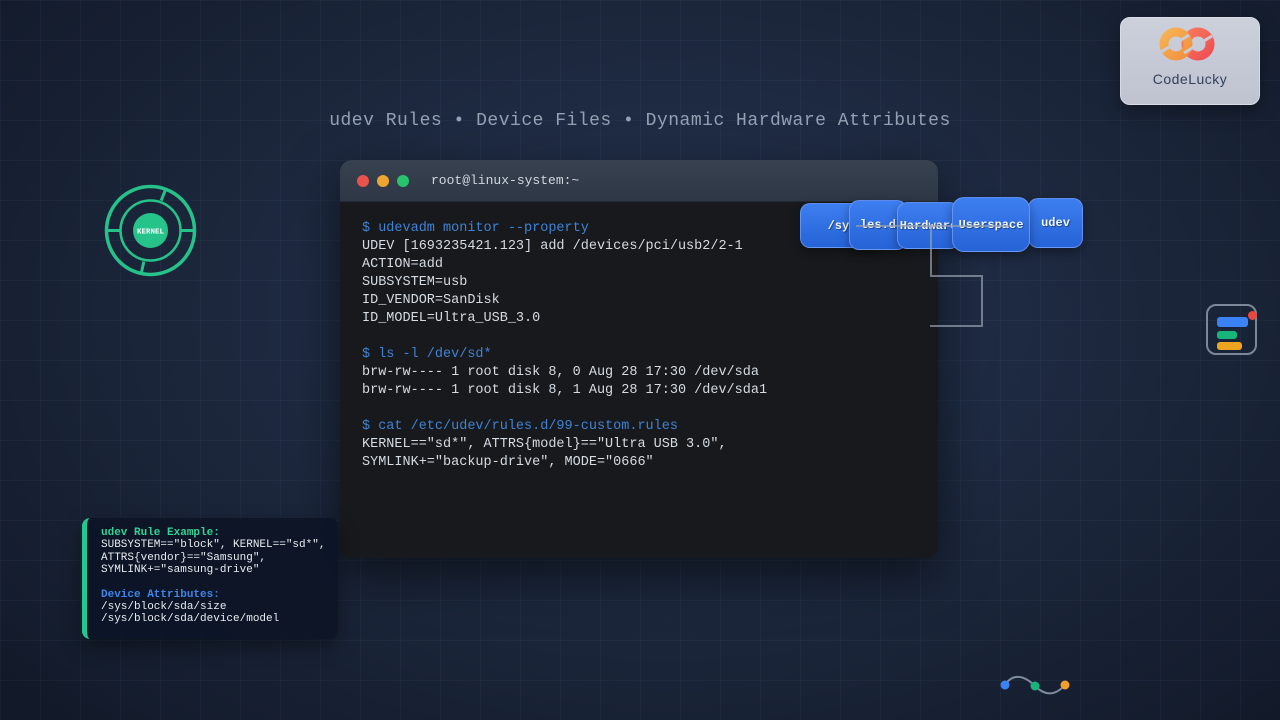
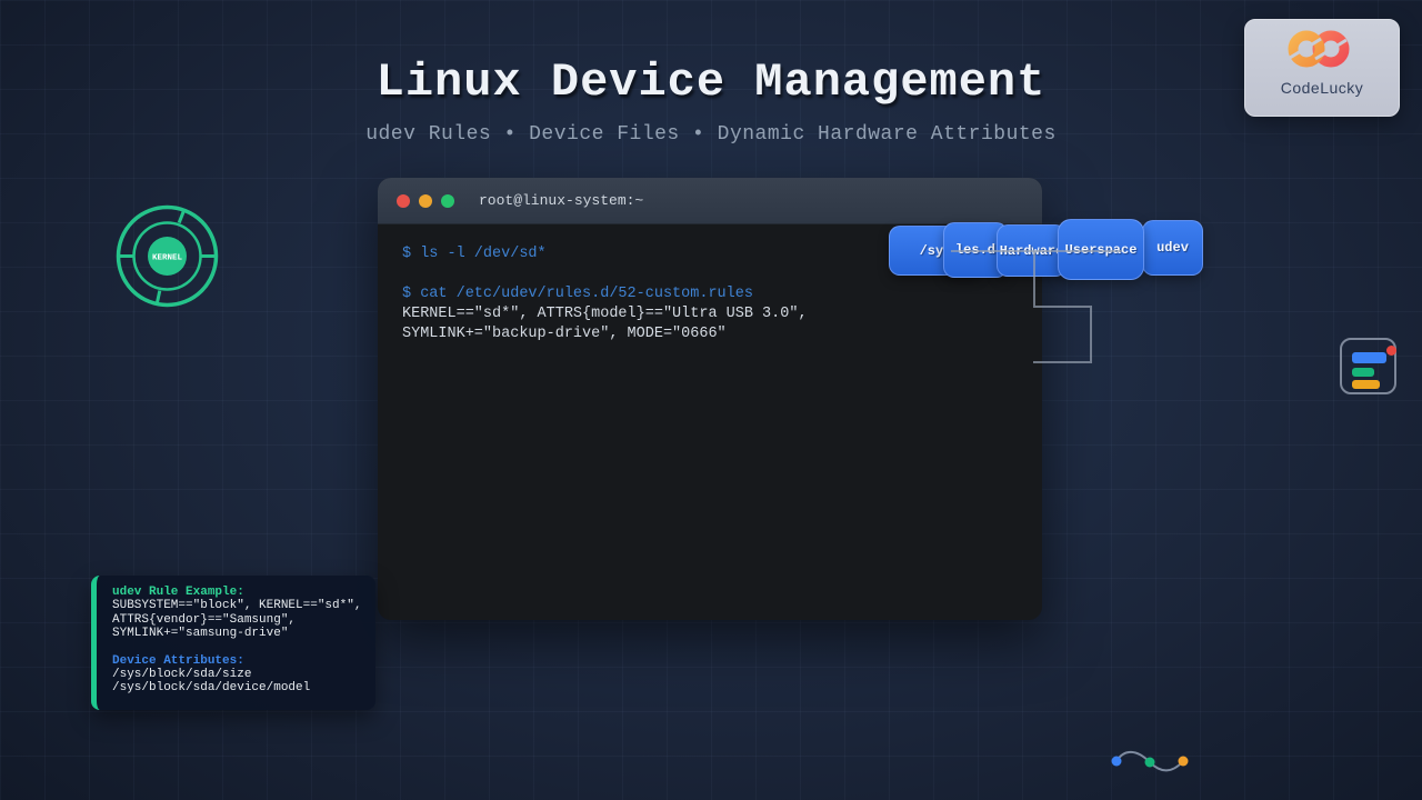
+ Linux Device Management
  udev Rules • Device Files • Dynamic Hardware Attributes
  CodeLucky
  KERNEL
  root@linux-system:~
- $ udevadm monitor --property
- UDEV [1693235421.123] add /devices/pci/usb2/2-1
- ACTION=add
- SUBSYSTEM=usb
- ID_VENDOR=SanDisk
- ID_MODEL=Ultra_USB_3.0
  $ ls -l /dev/sd*
- brw-rw---- 1 root disk 8, 0 Aug 28 17:30 /dev/sda
- brw-rw---- 1 root disk 8, 1 Aug 28 17:30 /dev/sda1
- $ cat /etc/udev/rules.d/99-custom.rules
+ $ cat /etc/udev/rules.d/52-custom.rules
  KERNEL=="sd*", ATTRS{model}=="Ultra USB 3.0",
  SYMLINK+="backup-drive", MODE="0666"
  /sy
  les.d
  Hardwar
  udev
  Userspace
  udev Rule Example:
  SUBSYSTEM=="block", KERNEL=="sd*",
  ATTRS{vendor}=="Samsung",
  SYMLINK+="samsung-drive"
  Device Attributes:
  /sys/block/sda/size
  /sys/block/sda/device/model
